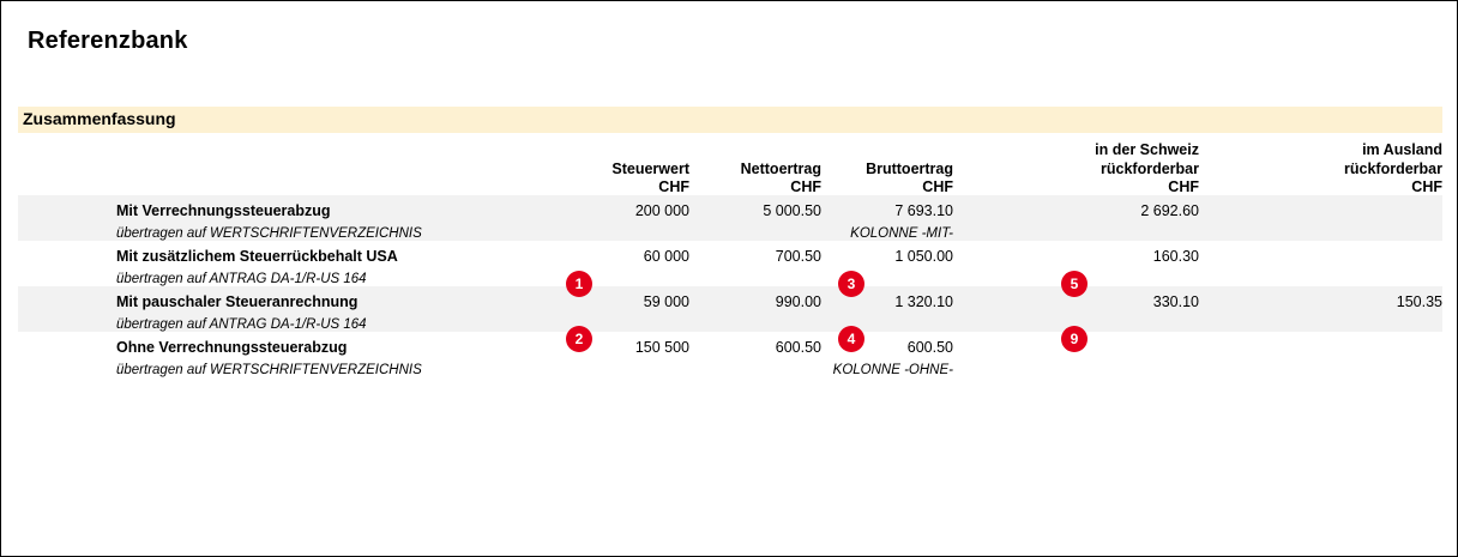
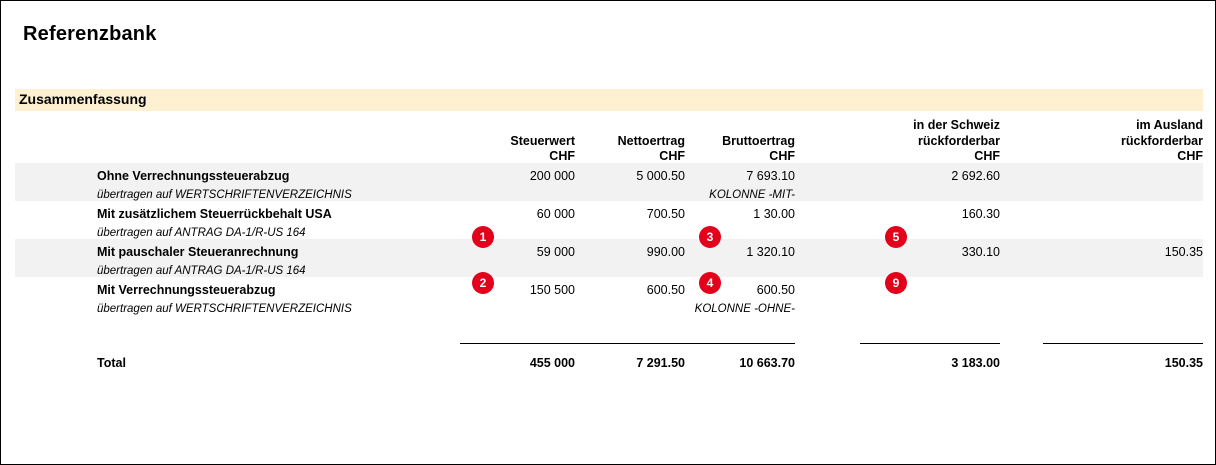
  Referenzbank
  Zusammenfassung
  		Steuerwert	Nettoertrag	Bruttoertrag		in der Schweiz rückforderbar		im Ausland rückforderbar
  		CHF	CHF	CHF		CHF		CHF
- Mit Verrechnungssteuerabzug		200 000	5 000.50	7 693.10		2 692.60
+ Ohne Verrechnungssteuerabzug		200 000	5 000.50	7 693.10		2 692.60
  übertragen auf WERTSCHRIFTENVERZEICHNIS				KOLONNE -MIT-
- Mit zusätzlichem Steuerrückbehalt USA		60 000	700.50	1 050.00		160.30
+ Mit zusätzlichem Steuerrückbehalt USA		60 000	700.50	1 30.00		160.30
  übertragen auf ANTRAG DA-1/R-US 164
  Mit pauschaler Steueranrechnung		59 000	990.00	1 320.10		330.10		150.35
  übertragen auf ANTRAG DA-1/R-US 164
- Ohne Verrechnungssteuerabzug		150 500	600.50	600.50
+ Mit Verrechnungssteuerabzug		150 500	600.50	600.50
  übertragen auf WERTSCHRIFTENVERZEICHNIS				KOLONNE -OHNE-
+ Total		455 000	7 291.50	10 663.70		3 183.00		150.35
  1
  2
  3
  4
  5
  9
